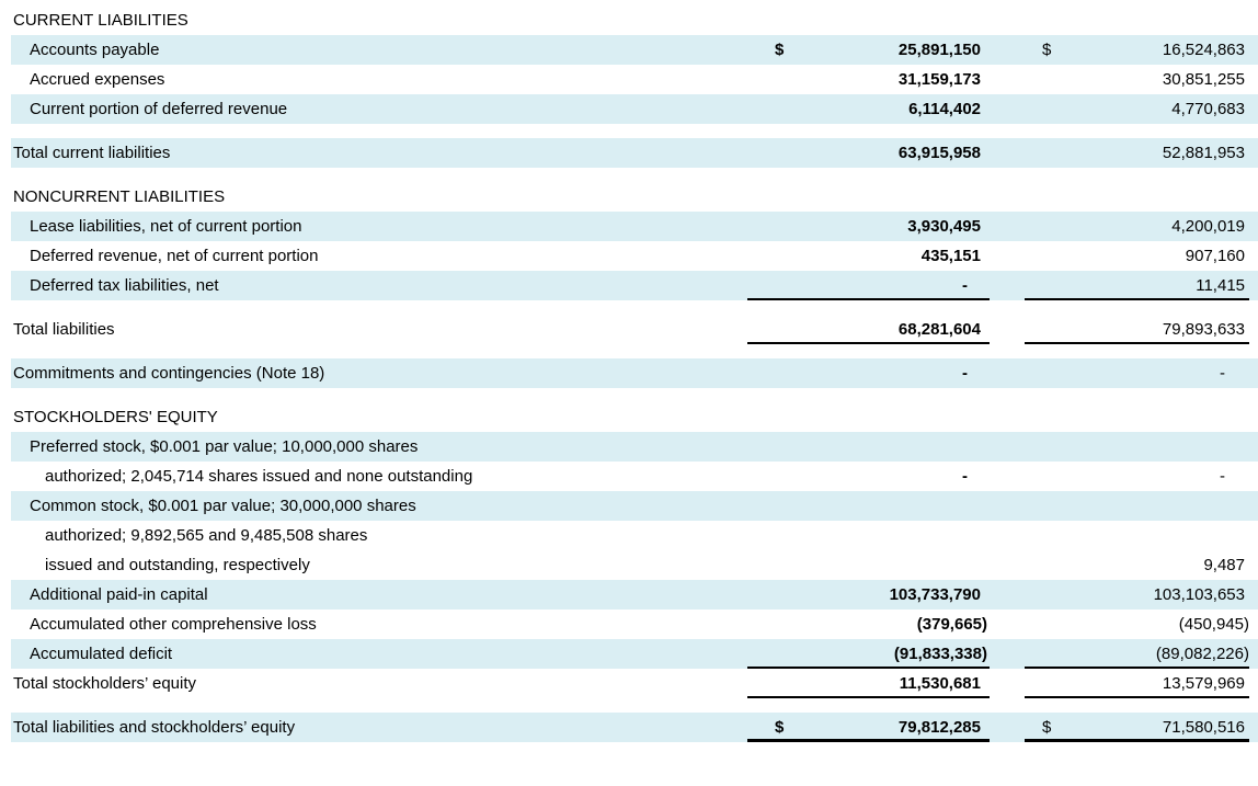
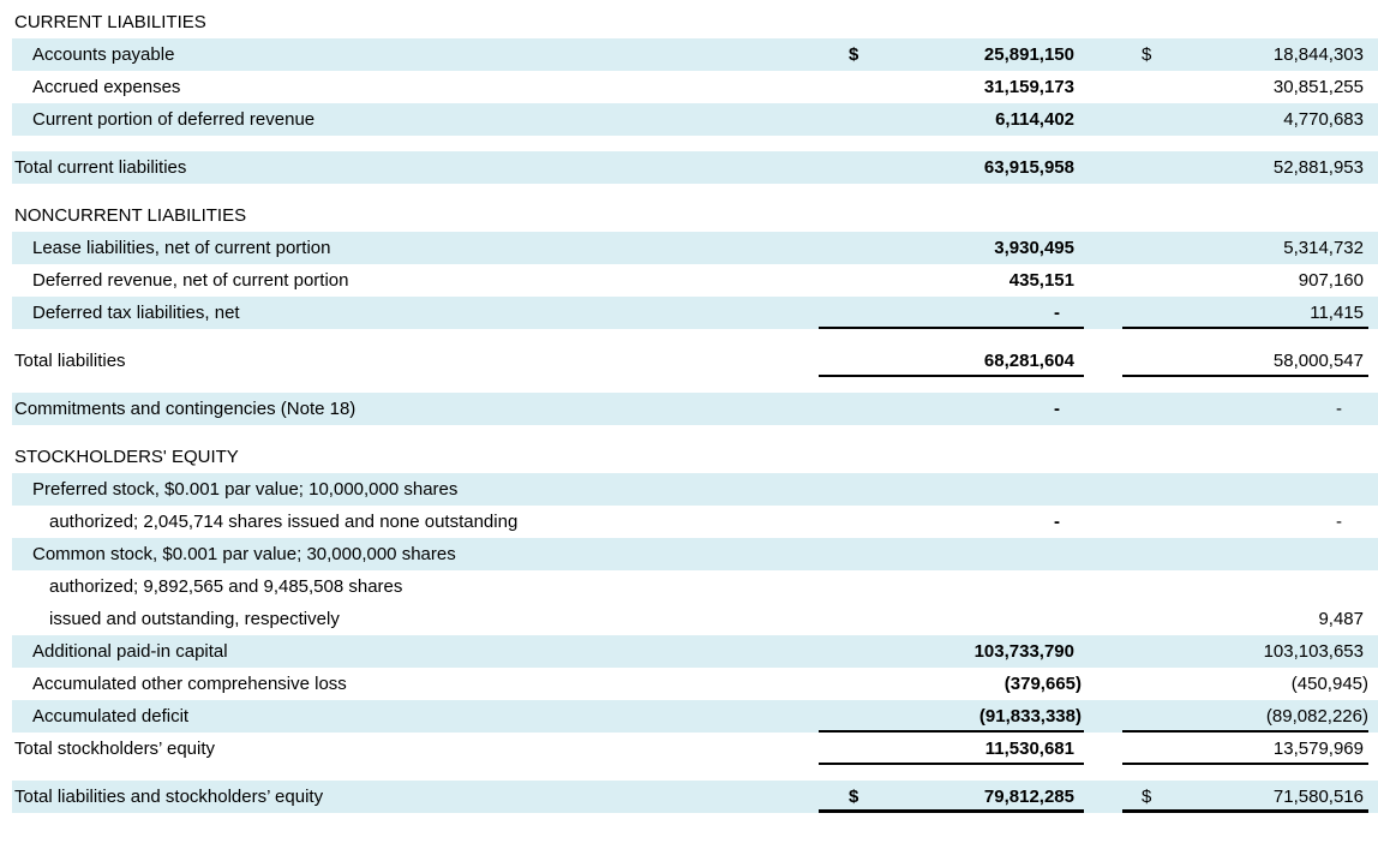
  CURRENT LIABILITIES
  Accounts payable
  $
  25,891,150
  $
- 16,524,863
+ 18,844,303
  Accrued expenses
  31,159,173
  30,851,255
  Current portion of deferred revenue
  6,114,402
  4,770,683
  Total current liabilities
  63,915,958
  52,881,953
  NONCURRENT LIABILITIES
  Lease liabilities, net of current portion
  3,930,495
- 4,200,019
+ 5,314,732
  Deferred revenue, net of current portion
  435,151
  907,160
  Deferred tax liabilities, net
  -
  11,415
  Total liabilities
  68,281,604
- 79,893,633
+ 58,000,547
  Commitments and contingencies (Note 18)
  -
  -
  STOCKHOLDERS' EQUITY
  Preferred stock, $0.001 par value; 10,000,000 shares
  authorized; 2,045,714 shares issued and none outstanding
  -
  -
  Common stock, $0.001 par value; 30,000,000 shares
  authorized; 9,892,565 and 9,485,508 shares
  issued and outstanding, respectively
  9,487
  Additional paid-in capital
  103,733,790
  103,103,653
  Accumulated other comprehensive loss
  (379,665)
  (450,945)
  Accumulated deficit
  (91,833,338)
  (89,082,226)
  Total stockholders’ equity
  11,530,681
  13,579,969
  Total liabilities and stockholders’ equity
  $
  79,812,285
  $
  71,580,516
